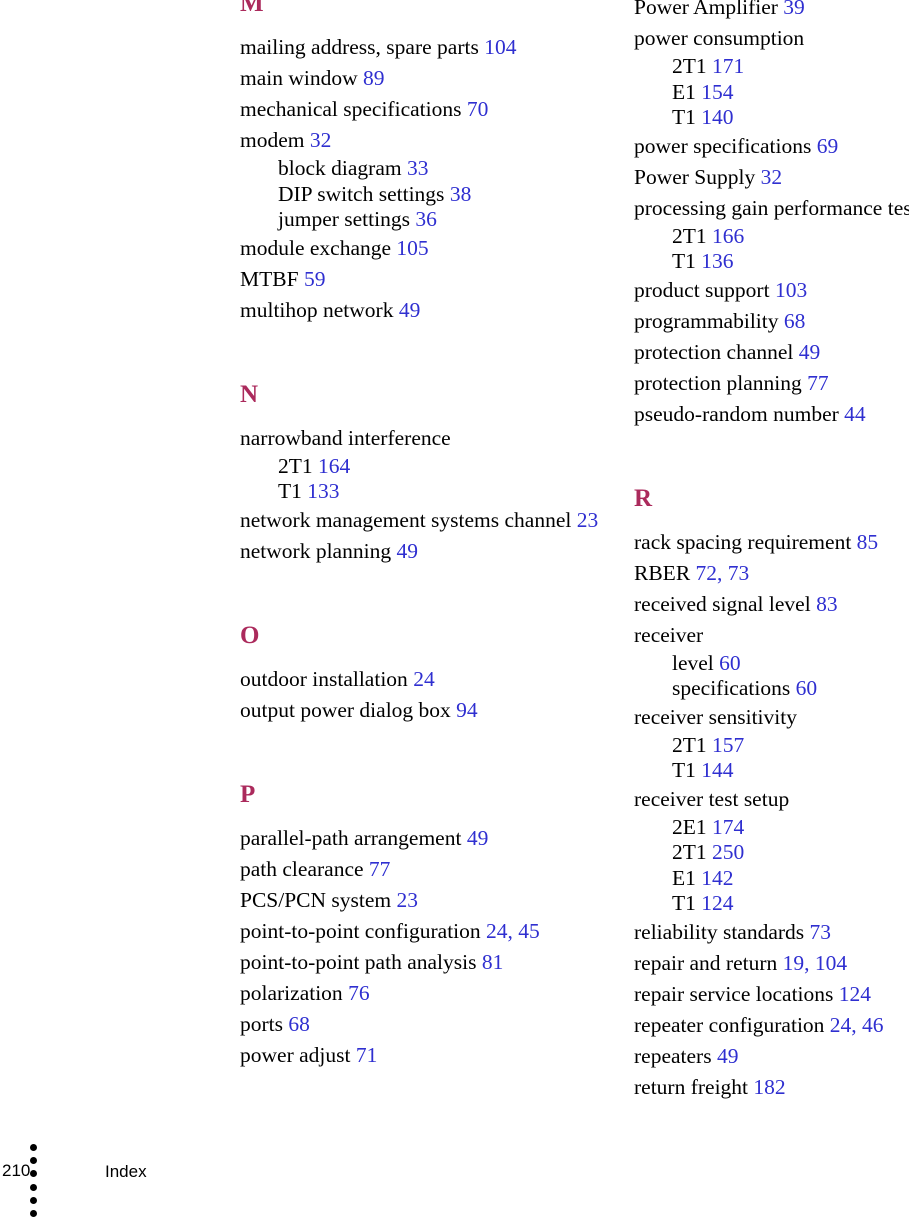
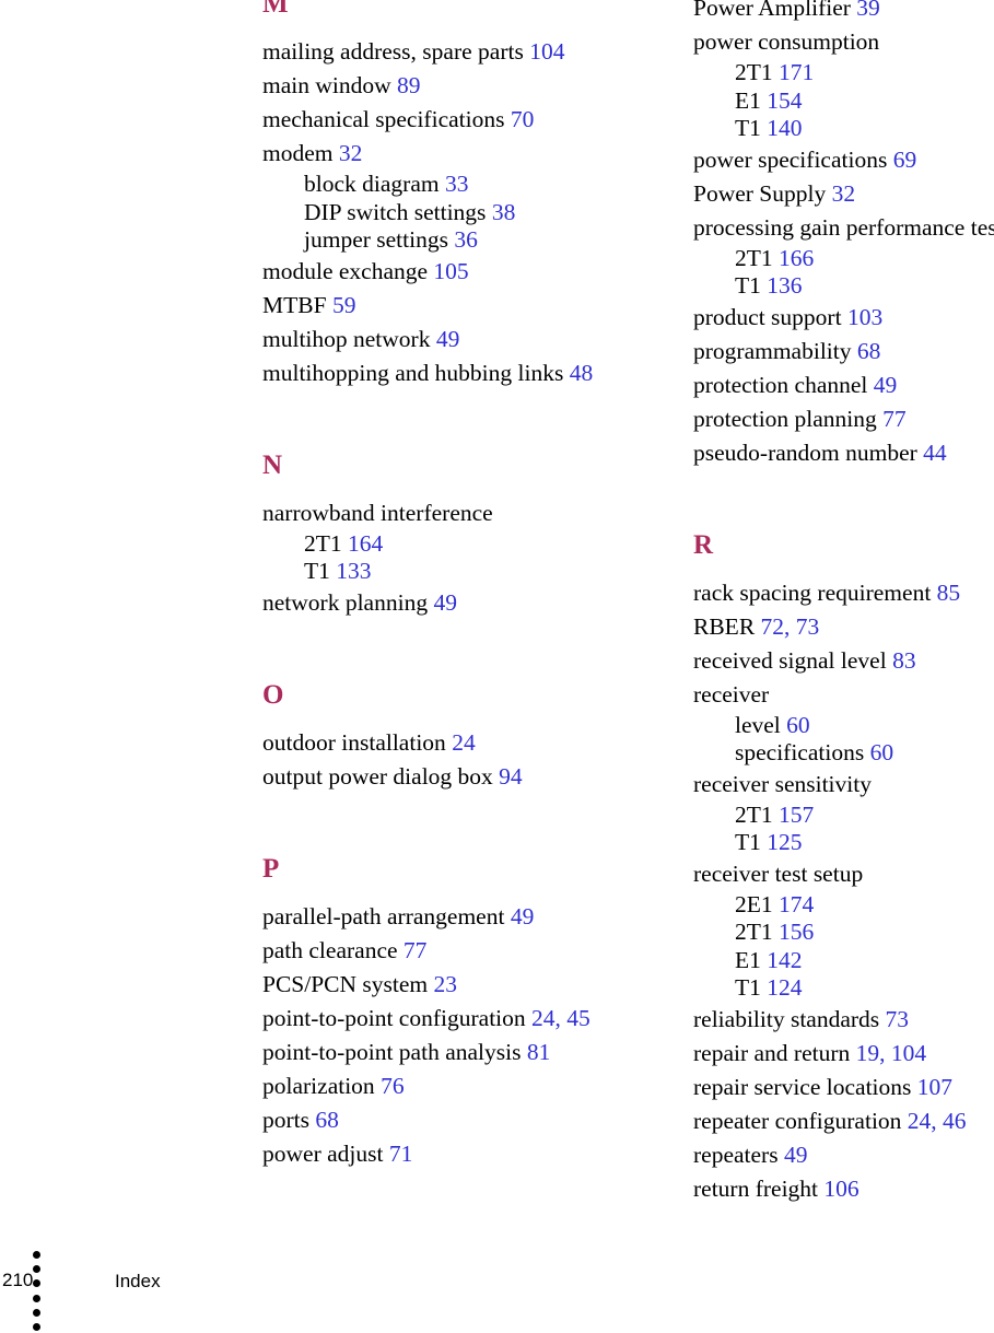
  M
  mailing address, spare parts 104
  main window 89
  mechanical specifications 70
  modem 32
  block diagram 33
  DIP switch settings 38
  jumper settings 36
  module exchange 105
  MTBF 59
  multihop network 49
+ multihopping and hubbing links 48
  N
  narrowband interference
  2T1 164
  T1 133
- network management systems channel 23
  network planning 49
  O
  outdoor installation 24
  output power dialog box 94
  P
  parallel-path arrangement 49
  path clearance 77
  PCS/PCN system 23
  point-to-point configuration 24, 45
  point-to-point path analysis 81
  polarization 76
  ports 68
  power adjust 71
  Power Amplifier 39
  power consumption
  2T1 171
  E1 154
  T1 140
  power specifications 69
  Power Supply 32
  processing gain performance tes
  2T1 166
  T1 136
  product support 103
  programmability 68
  protection channel 49
  protection planning 77
  pseudo-random number 44
  R
  rack spacing requirement 85
  RBER 72, 73
  received signal level 83
  receiver
  level 60
  specifications 60
  receiver sensitivity
  2T1 157
- T1 144
+ T1 125
  receiver test setup
  2E1 174
- 2T1 250
+ 2T1 156
  E1 142
  T1 124
  reliability standards 73
  repair and return 19, 104
- repair service locations 124
+ repair service locations 107
  repeater configuration 24, 46
  repeaters 49
- return freight 182
+ return freight 106
  210
  Index
